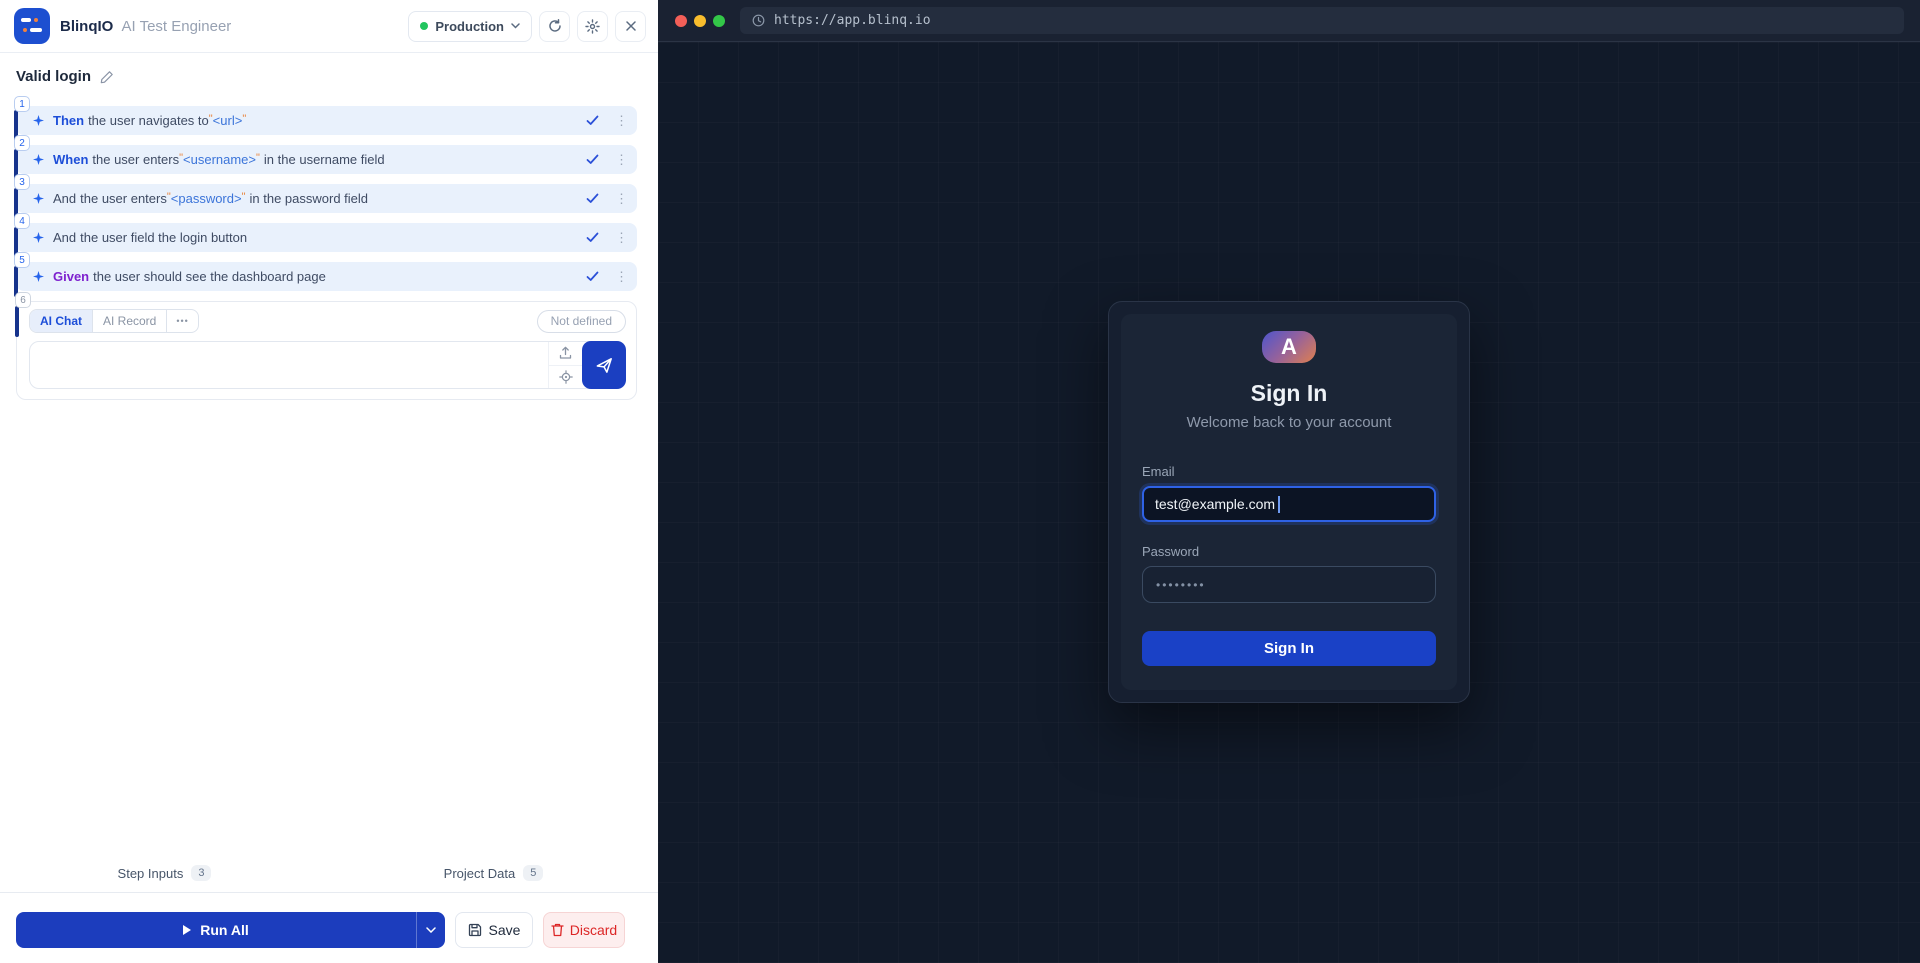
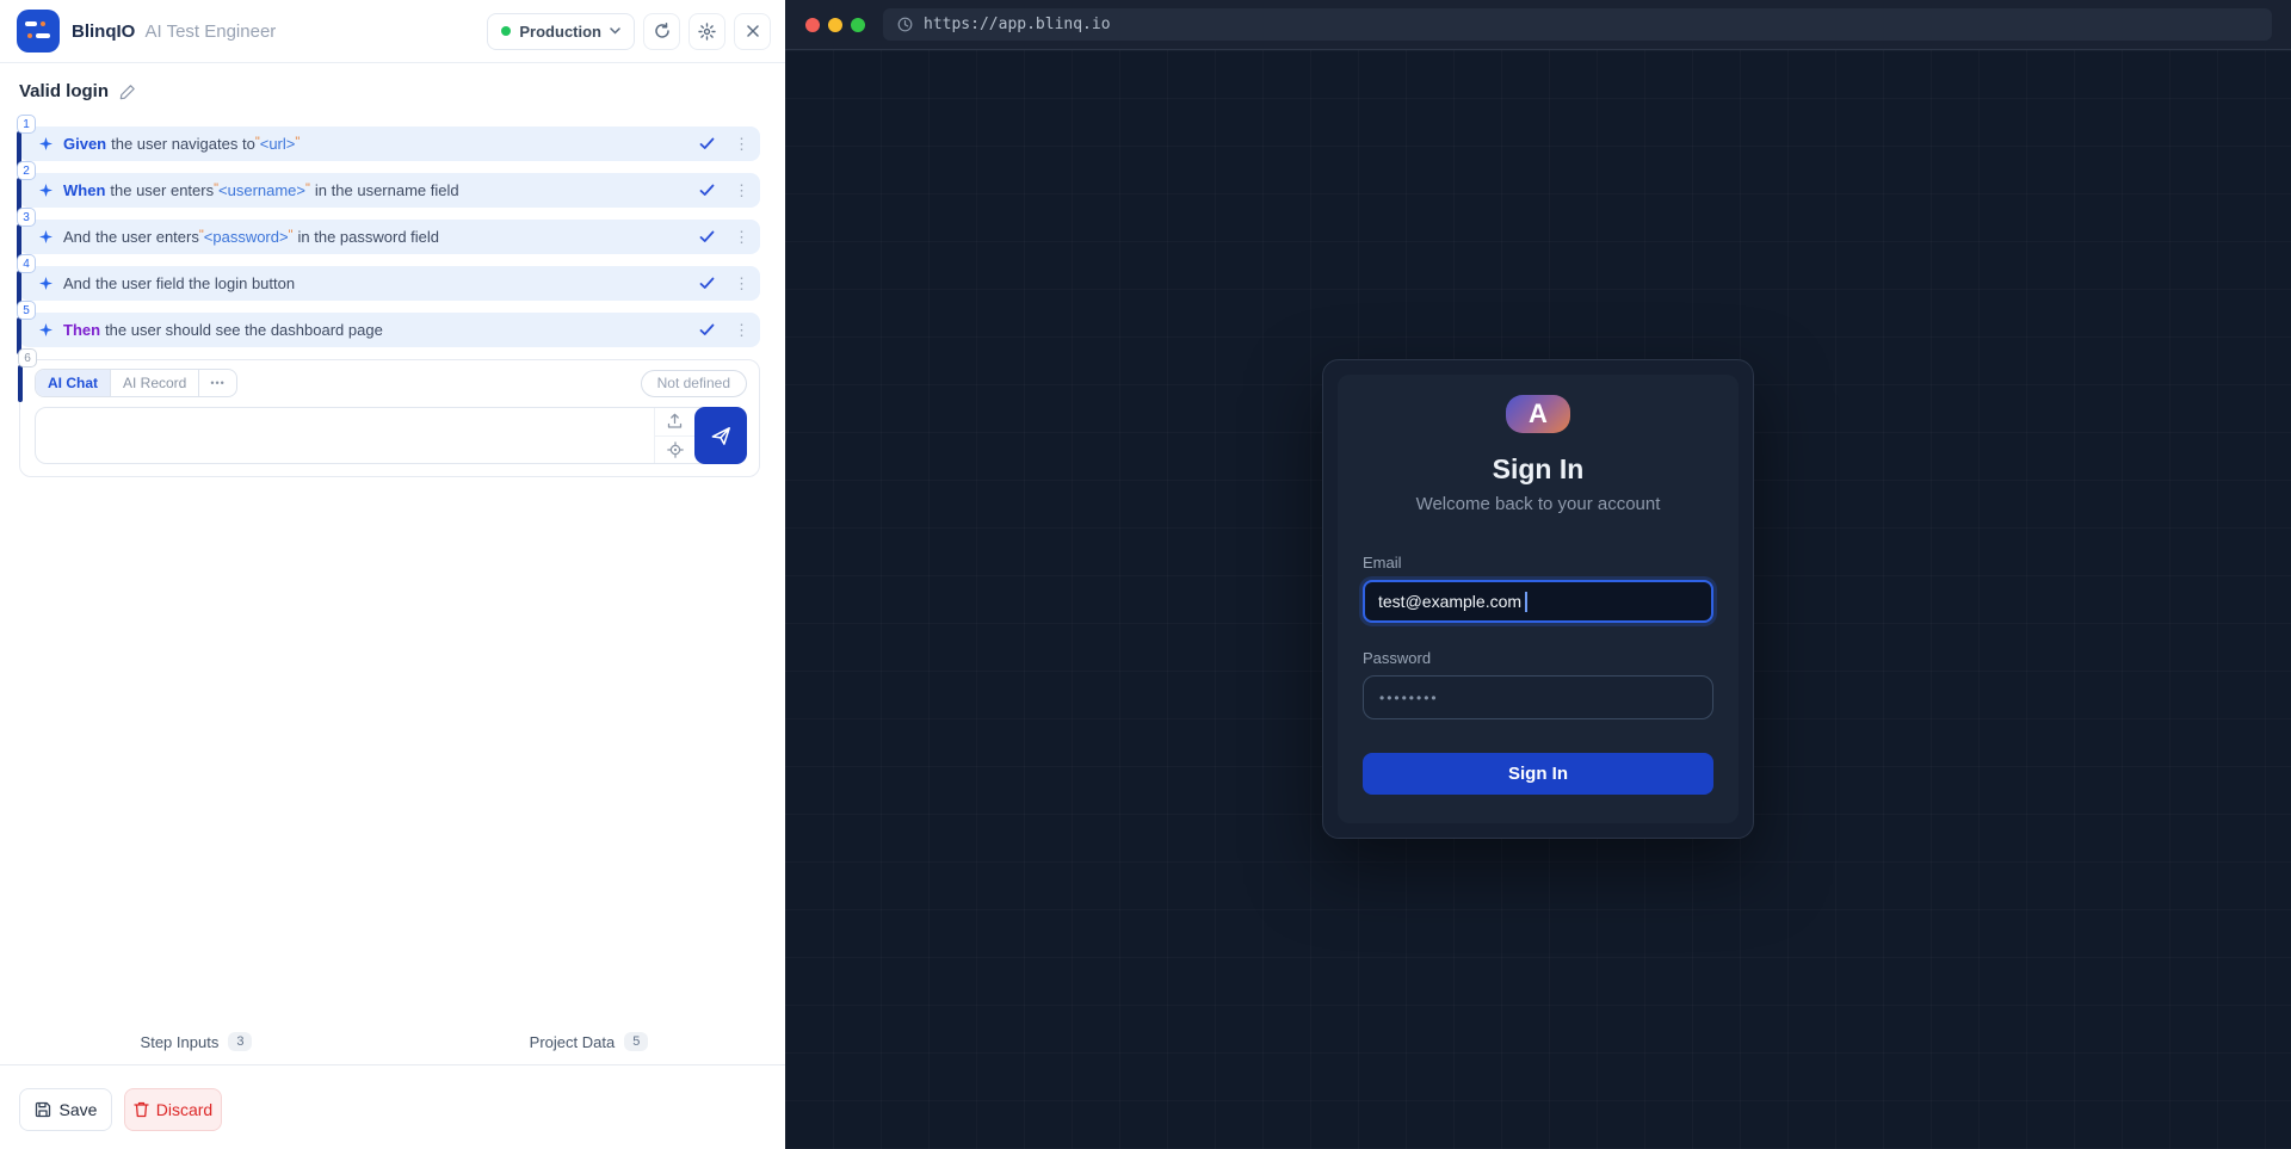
  BlinqIO AI Test Engineer
  Production
  Valid login
  1
- Then
+ Given
  the user navigates to
  <url>
  ⋮
  2
  When
  the user enters
  <username>
  in the username field
  ⋮
  3
  And
  the user enters
  <password>
  in the password field
  ⋮
  4
  And
  the user field the login button
  ⋮
  5
- Given
+ Then
  the user should see the dashboard page
  ⋮
  6
  AI Chat
  AI Record
  •••
  Not defined
  Step Inputs
  3
  Project Data
  5
- Run All
  Save
  Discard
  https://app.blinq.io
  A
  Sign In
  Welcome back to your account
  Email
  test@example.com
  Password
  ••••••••
  Sign In
